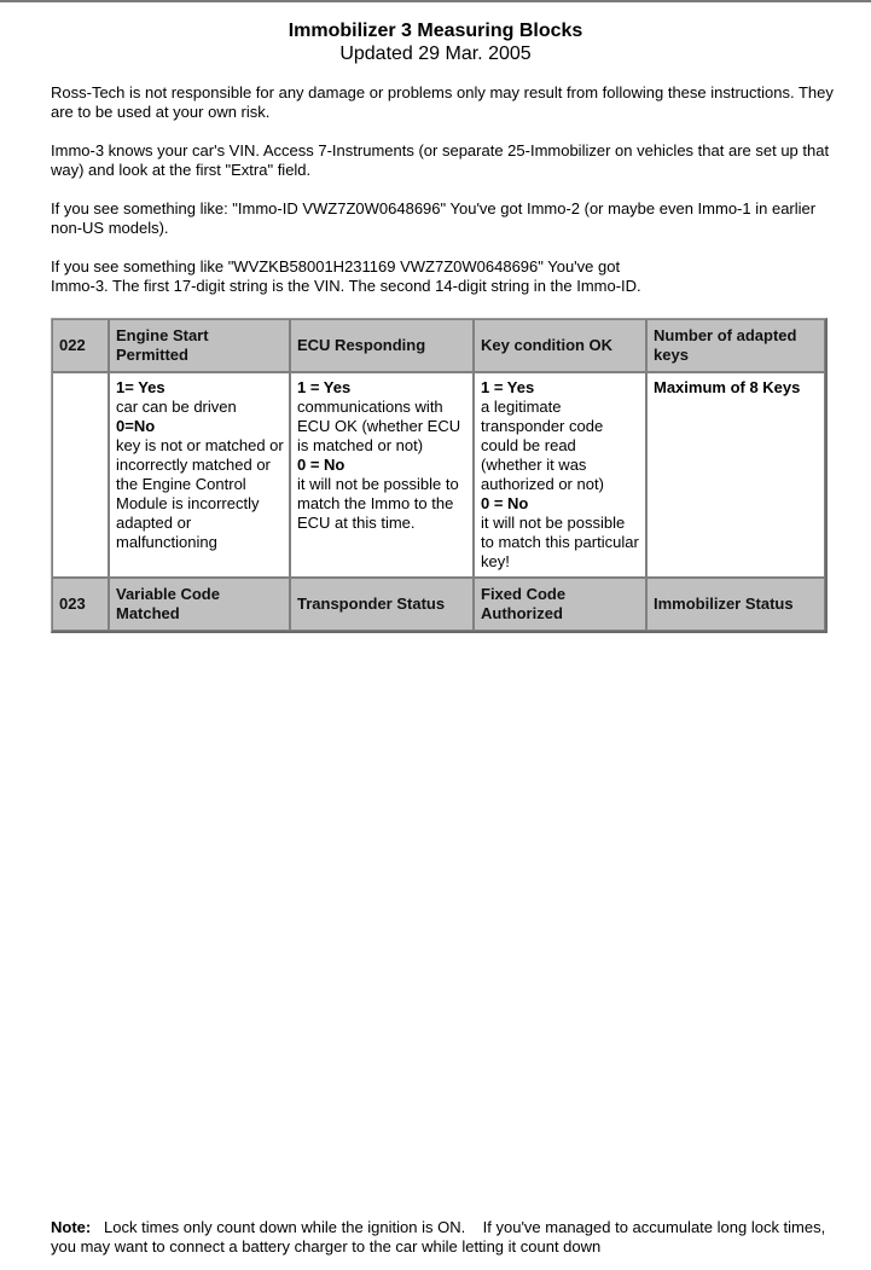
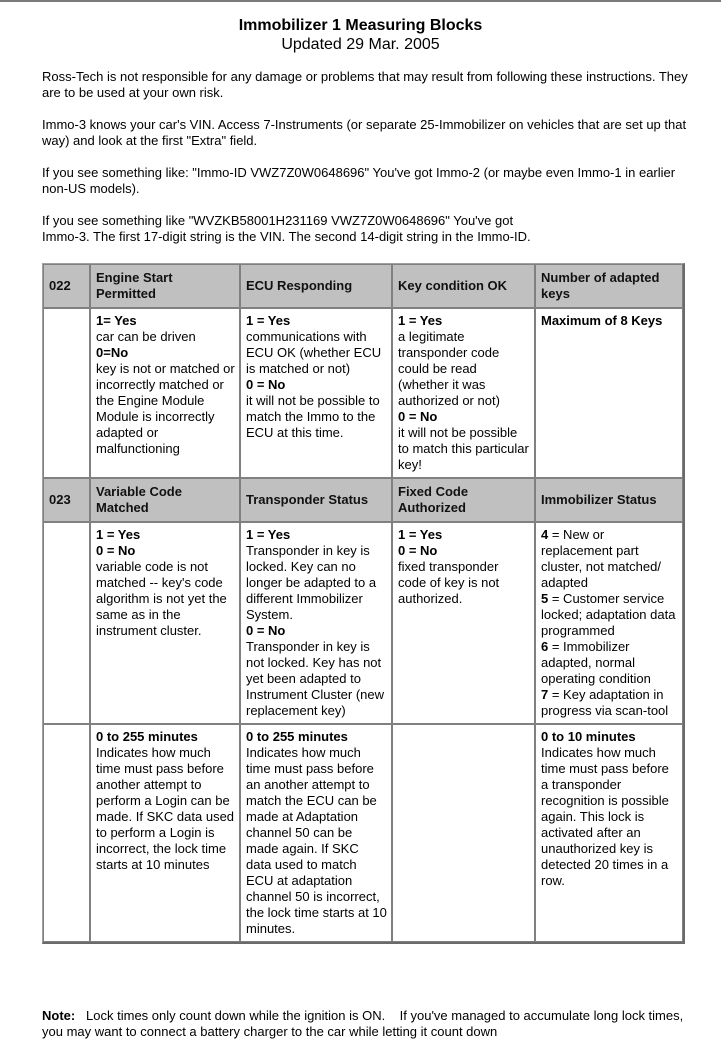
- Immobilizer 3 Measuring Blocks
+ Immobilizer 1 Measuring Blocks
  Updated 29 Mar. 2005
- Ross-Tech is not responsible for any damage or problems only may result from following these instructions. They are to be used at your own risk.
+ Ross-Tech is not responsible for any damage or problems that may result from following these instructions. They are to be used at your own risk.
  Immo-3 knows your car's VIN. Access 7-Instruments (or separate 25-Immobilizer on vehicles that are set up that way) and look at the first "Extra" field.
  If you see something like: "Immo-ID VWZ7Z0W0648696" You've got Immo-2 (or maybe even Immo-1 in earlier non-US models).
  If you see something like "WVZKB58001H231169 VWZ7Z0W0648696" You've got
  Immo-3. The first 17-digit string is the VIN. The second 14-digit string in the Immo-ID.
  022	Engine Start Permitted	ECU Responding	Key condition OK	Number of adapted keys
- 	1= Yescar can be driven0=Nokey is not or matched or incorrectly matched or the Engine Control Module is incorrectly adapted or malfunctioning	1 = Yescommunications with ECU OK (whether ECU is matched or not)0 = Noit will not be possible to match the Immo to the ECU at this time.	1 = Yesa legitimate transponder code could be read (whether it was authorized or not)0 = Noit will not be possible to match this particular key!	Maximum of 8 Keys
+ 	1= Yescar can be driven0=Nokey is not or matched or incorrectly matched or the Engine Module Module is incorrectly adapted or malfunctioning	1 = Yescommunications with ECU OK (whether ECU is matched or not)0 = Noit will not be possible to match the Immo to the ECU at this time.	1 = Yesa legitimate transponder code could be read (whether it was authorized or not)0 = Noit will not be possible to match this particular key!	Maximum of 8 Keys
  023	Variable Code Matched	Transponder Status	Fixed Code Authorized	Immobilizer Status
+ 	1 = Yes0 = Novariable code is not matched -- key's code algorithm is not yet the same as in the instrument cluster.	1 = YesTransponder in key is locked. Key can no longer be adapted to a different Immobilizer System.0 = NoTransponder in key is not locked. Key has not yet been adapted to Instrument Cluster (new replacement key)	1 = Yes0 = Nofixed transponder code of key is not authorized.	4 = New or replacement part cluster, not matched/ adapted5 = Customer service locked; adaptation data programmed6 = Immobilizer adapted, normal operating condition7 = Key adaptation in progress via scan-tool
+ 	0 to 255 minutesIndicates how much time must pass before another attempt to perform a Login can be made. If SKC data used to perform a Login is incorrect, the lock time starts at 10 minutes	0 to 255 minutesIndicates how much time must pass before an another attempt to match the ECU can be made at Adaptation channel 50 can be made again. If SKC data used to match ECU at adaptation channel 50 is incorrect, the lock time starts at 10 minutes.		0 to 10 minutesIndicates how much time must pass before a transponder recognition is possible again. This lock is activated after an unauthorized key is detected 20 times in a row.
  Note: Lock times only count down while the ignition is ON. If you've managed to accumulate long lock times, you may want to connect a battery charger to the car while letting it count down
